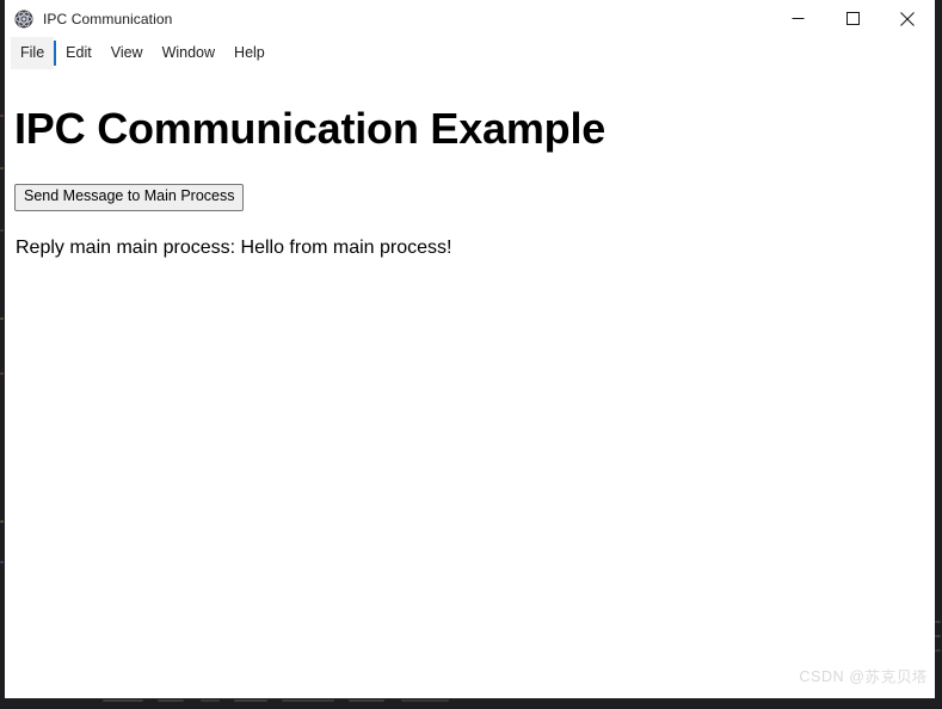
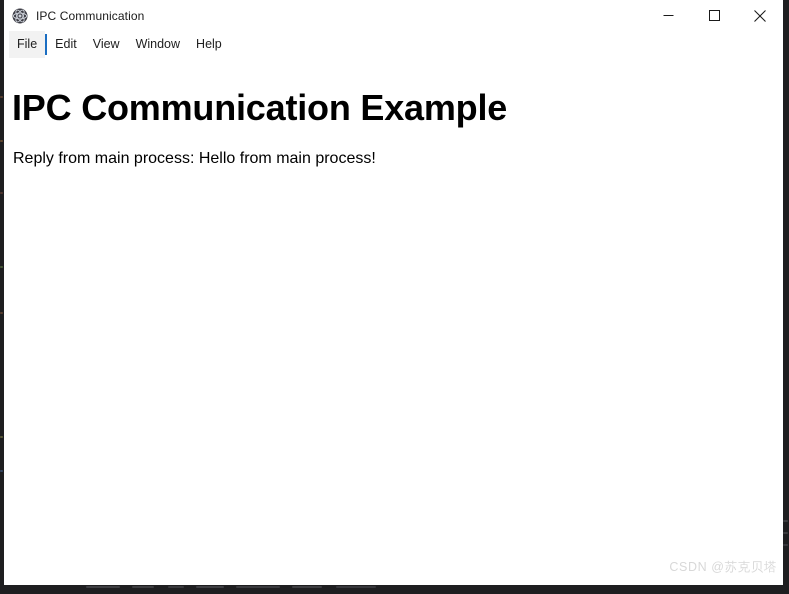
  IPC Communication
  File
  Edit
  View
  Window
  Help
  IPC Communication Example
- Send Message to Main Process
- Reply main main process: Hello from main process!
+ Reply from main process: Hello from main process!
  CSDN @苏克贝塔
